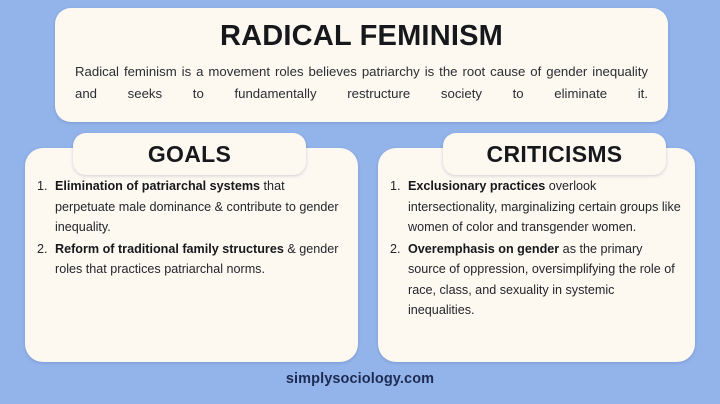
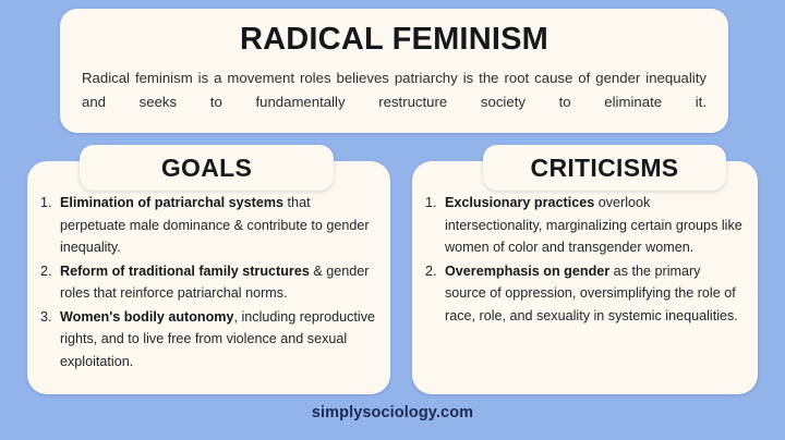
  RADICAL FEMINISM
  Radical feminism is a movement roles believes patriarchy is the root cause of gender inequality and seeks to fundamentally restructure society to eliminate it.
  1.
  Elimination of patriarchal systems that perpetuate male dominance & contribute to gender inequality.
  2.
- Reform of traditional family structures & gender roles that practices patriarchal norms.
+ Reform of traditional family structures & gender roles that reinforce patriarchal norms.
+ 3.
+ Women's bodily autonomy, including reproductive rights, and to live free from violence and sexual exploitation.
  1.
  Exclusionary practices overlook intersectionality, marginalizing certain groups like women of color and transgender women.
  2.
- Overemphasis on gender as the primary source of oppression, oversimplifying the role of race, class, and sexuality in systemic inequalities.
+ Overemphasis on gender as the primary source of oppression, oversimplifying the role of race, role, and sexuality in systemic inequalities.
  GOALS
  CRITICISMS
  simplysociology.com
